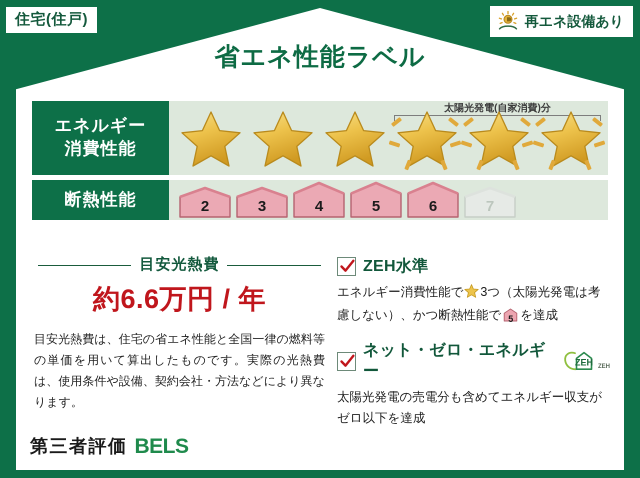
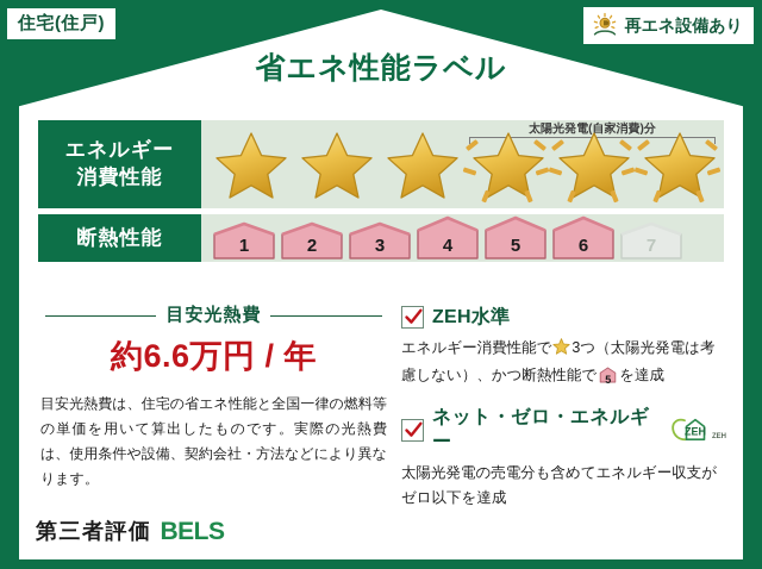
  住宅(住戸)
  再エネ設備あり
  省エネ性能ラベル
  エネルギー
  消費性能
  太陽光発電(自家消費)分
  断熱性能
+ 1
  2
  3
  4
  5
  6
  7
  目安光熱費
  約6.6万円 / 年
  目安光熱費は、住宅の省エネ性能と全国一律の燃料等の単価を用いて算出したものです。実際の光熱費は、使用条件や設備、契約会社・方法などにより異なります。
  ZEH水準
  エネルギー消費性能で 3つ（太陽光発電は考慮しない）、かつ断熱性能で
  5
  を達成
  ネット・ゼロ・エネルギー
  ZEH
  太陽光発電の売電分も含めてエネルギー収支がゼロ以下を達成
  第三者評価
  BELS
  2025年5月22日
  1f0dd1de-f76f-40b7
